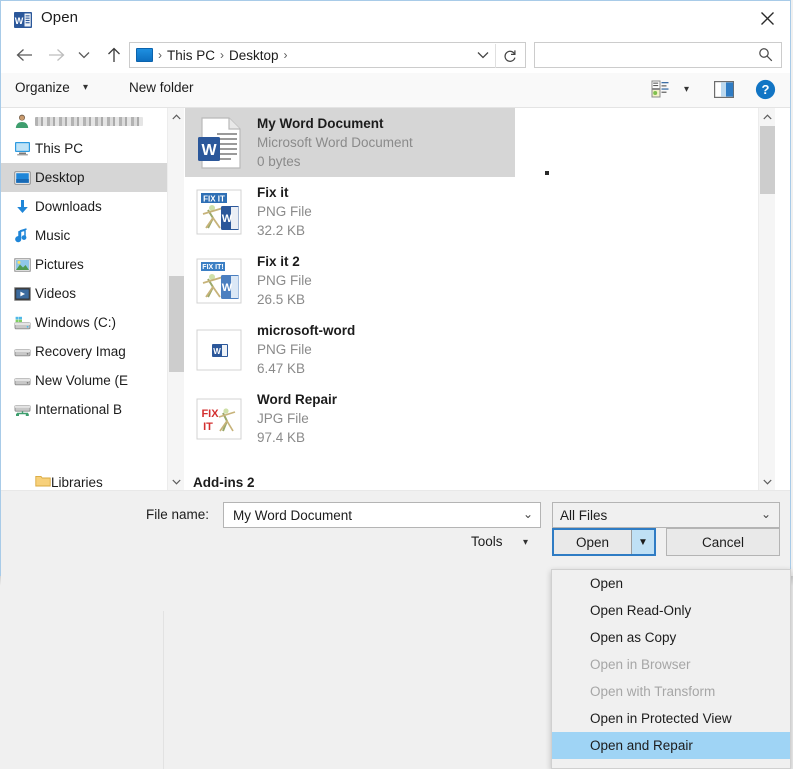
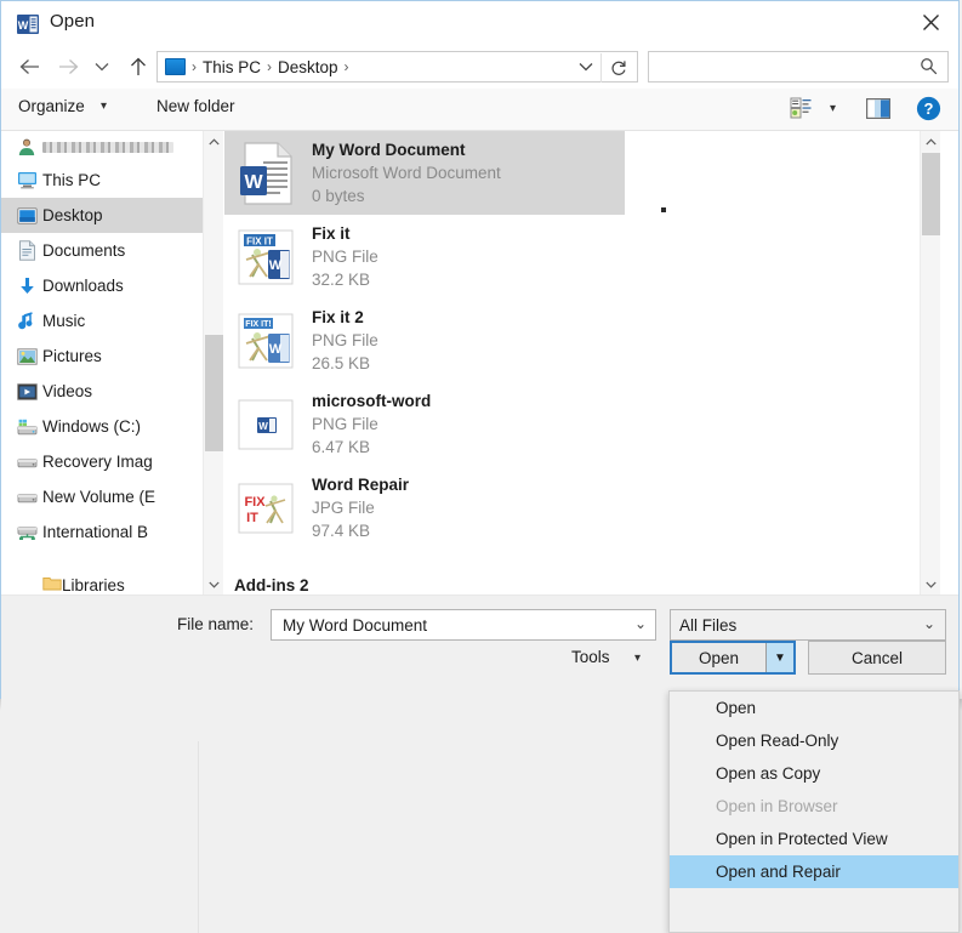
  W
  Open
  ›
  This PC
  ›
  Desktop
  ›
  Organize
  ▾
  New folder
  ▾
  ?
  This PC
  Desktop
+ Documents
  Downloads
  Music
  Pictures
  Videos
  Windows (C:)
  Recovery Imag
  New Volume (E
  International B
  Libraries
  W
  My Word Document
  Microsoft Word Document
  0 bytes
  FIX IT
  W
  Fix it
  PNG File
  32.2 KB
  W
  Fix it 2
  PNG File
  26.5 KB
  W
  microsoft-word
  PNG File
  6.47 KB
  FIX
  IT
  Word Repair
  JPG File
  97.4 KB
  Add-ins 2
  File name:
  My Word Document
  ⌄
  All Files
  ⌄
  Tools
  ▾
  Open
  ▼
  Cancel
  Open
  Open Read-Only
  Open as Copy
  Open in Browser
- Open with Transform
  Open in Protected View
  Open and Repair
